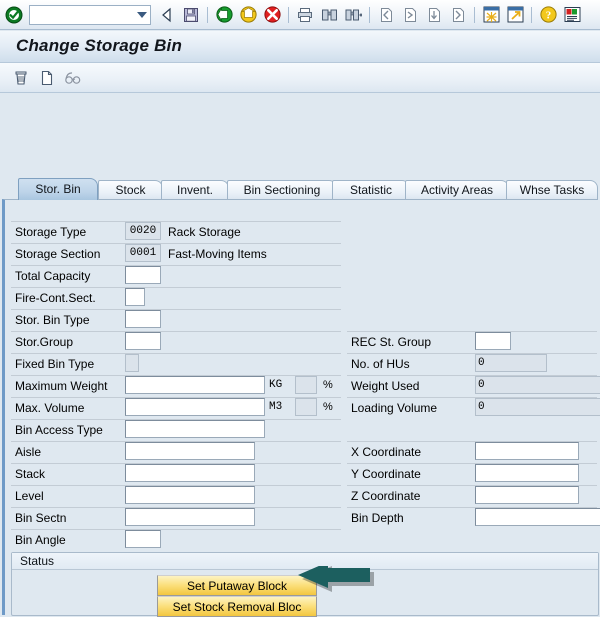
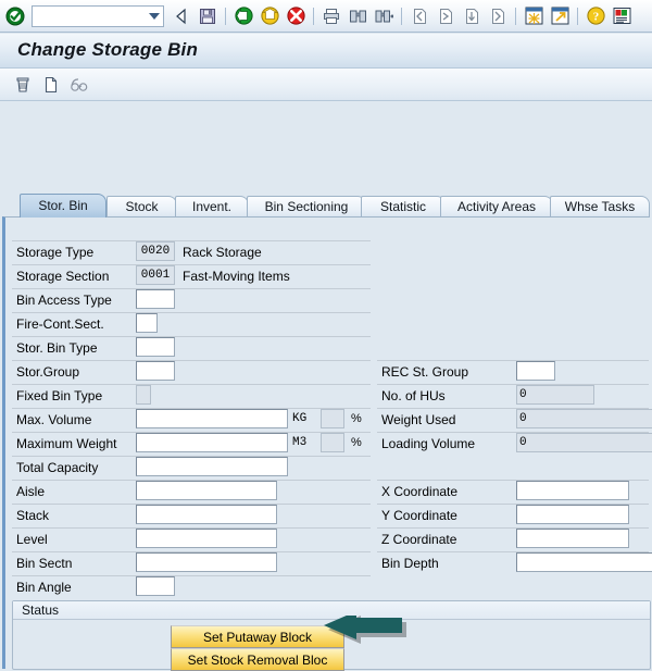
  ?
  Change Storage Bin
  Stor. Bin
  Stock
  Invent.
  Bin Sectioning
  Statistic
  Activity Areas
  Whse Tasks
  Storage Type
  0020
  Rack Storage
  Storage Section
  0001
  Fast-Moving Items
- Total Capacity
+ Bin Access Type
  Fire-Cont.Sect.
  Stor. Bin Type
  Stor.Group
  Fixed Bin Type
- Maximum Weight
+ Max. Volume
  KG
  %
- Max. Volume
+ Maximum Weight
  M3
  %
- Bin Access Type
+ Total Capacity
  Aisle
  Stack
  Level
  Bin Sectn
  Bin Angle
  REC St. Group
  No. of HUs
  0
  Weight Used
  0
  Loading Volume
  0
  X Coordinate
  Y Coordinate
  Z Coordinate
  Bin Depth
  Status
  Set Putaway Block
  Set Stock Removal Bloc
